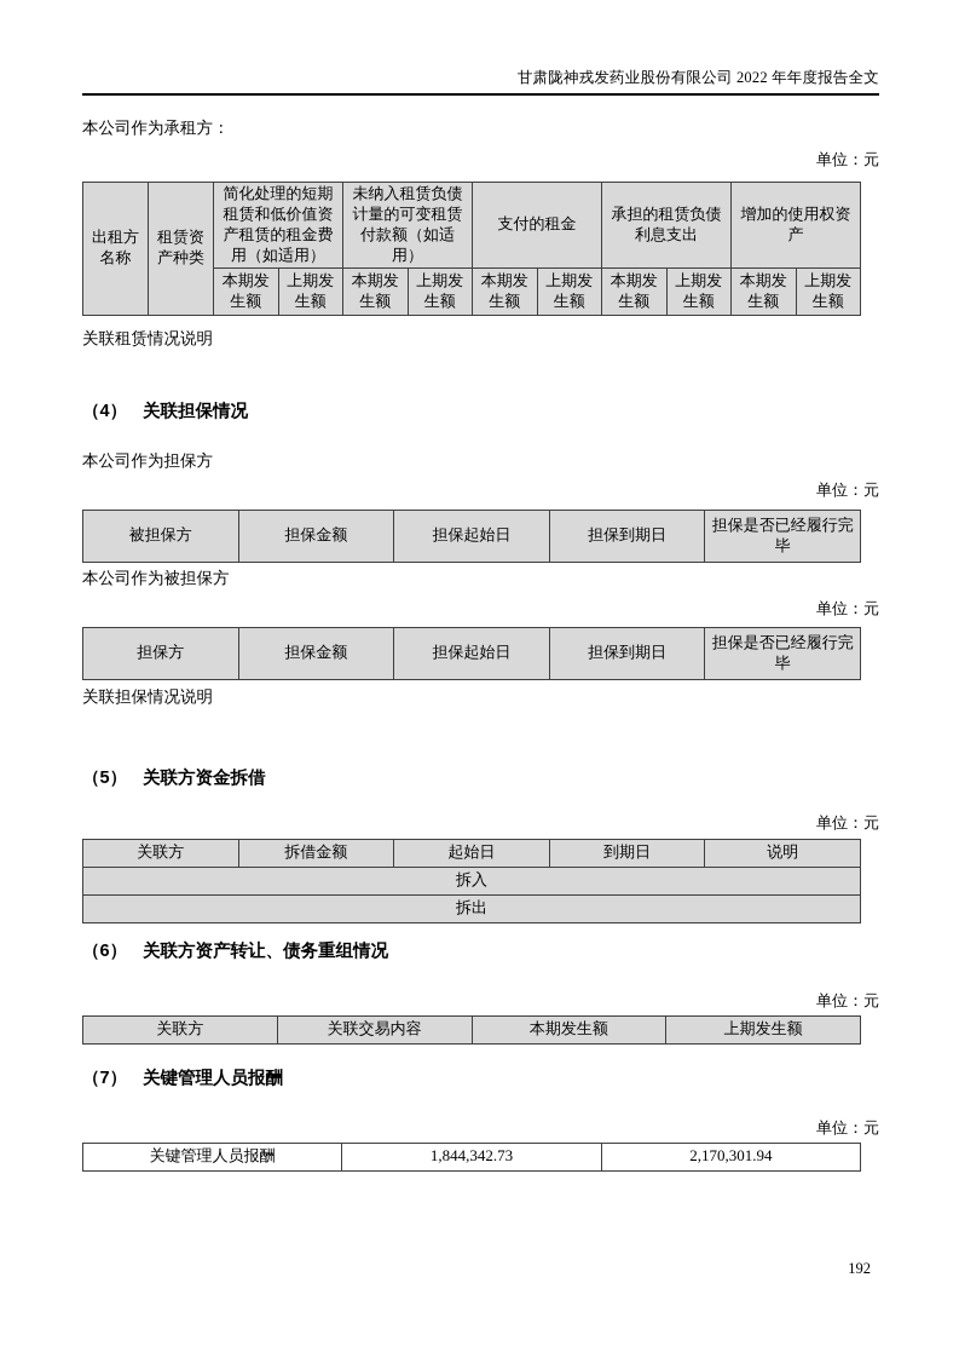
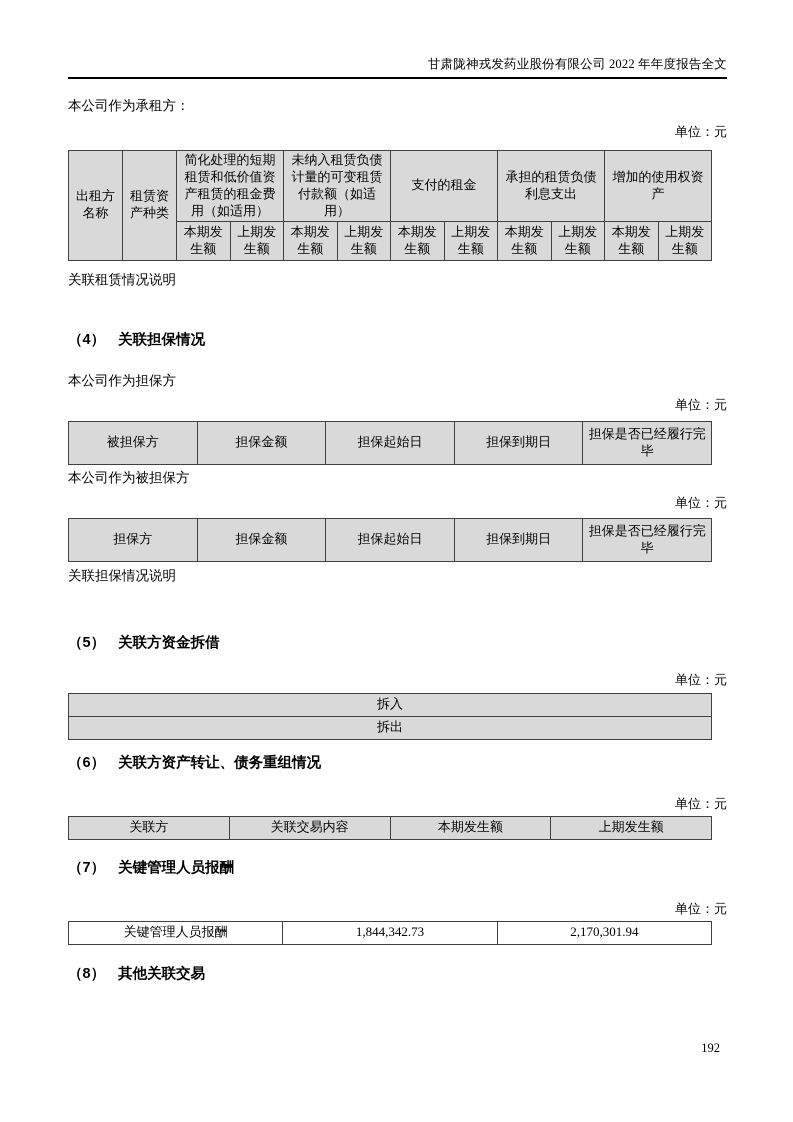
  甘肃陇神戎发药业股份有限公司 2022 年年度报告全文
  本公司作为承租方：
  单位：元
  出租方名称	租赁资产种类	简化处理的短期租赁和低价值资产租赁的租金费用（如适用）	未纳入租赁负债计量的可变租赁付款额（如适用）	支付的租金	承担的租赁负债利息支出	增加的使用权资产
  本期发生额	上期发生额	本期发生额	上期发生额	本期发生额	上期发生额	本期发生额	上期发生额	本期发生额	上期发生额
  关联租赁情况说明
  （4） 关联担保情况
  本公司作为担保方
  单位：元
  被担保方	担保金额	担保起始日	担保到期日	担保是否已经履行完毕
  本公司作为被担保方
  单位：元
  担保方	担保金额	担保起始日	担保到期日	担保是否已经履行完毕
  关联担保情况说明
  （5） 关联方资金拆借
  单位：元
- 关联方	拆借金额	起始日	到期日	说明
  拆入
  拆出
  （6） 关联方资产转让、债务重组情况
  单位：元
  关联方	关联交易内容	本期发生额	上期发生额
  （7） 关键管理人员报酬
  单位：元
  关键管理人员报酬	1,844,342.73	2,170,301.94
+ （8） 其他关联交易
  192
